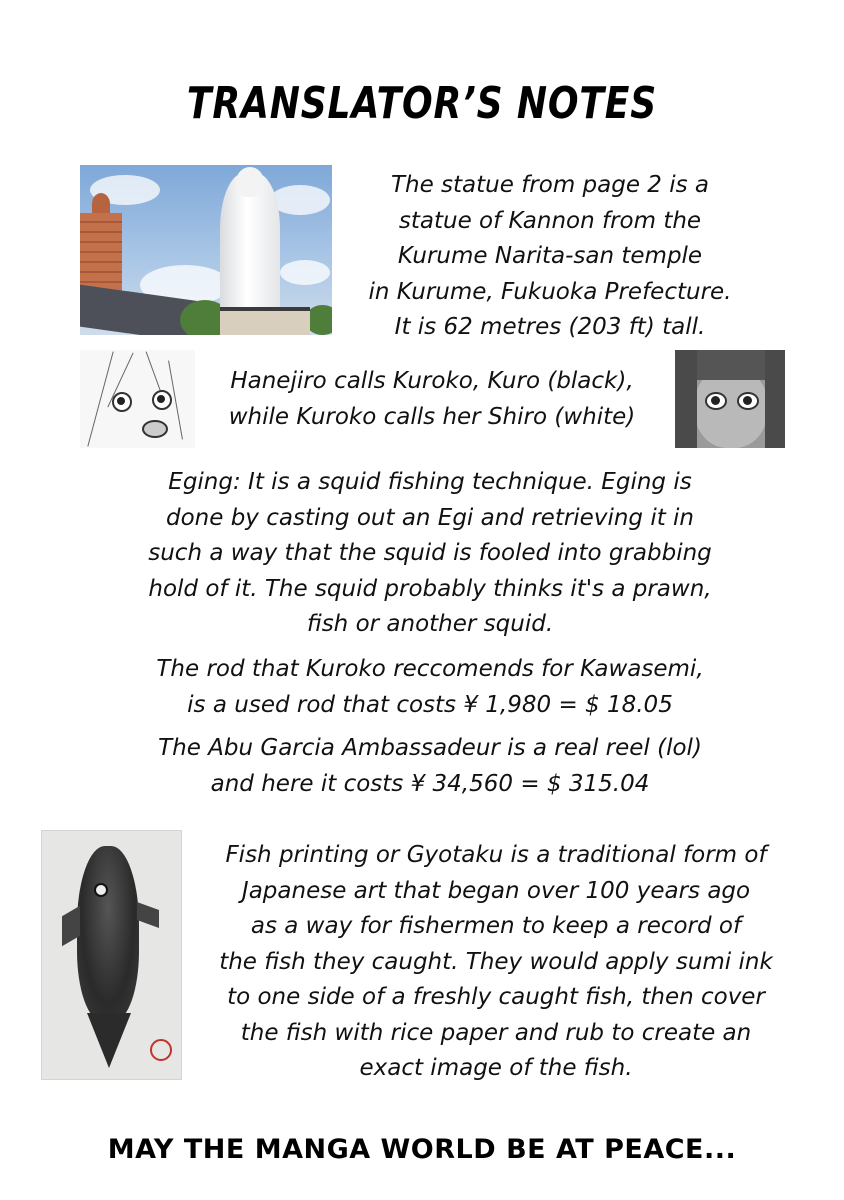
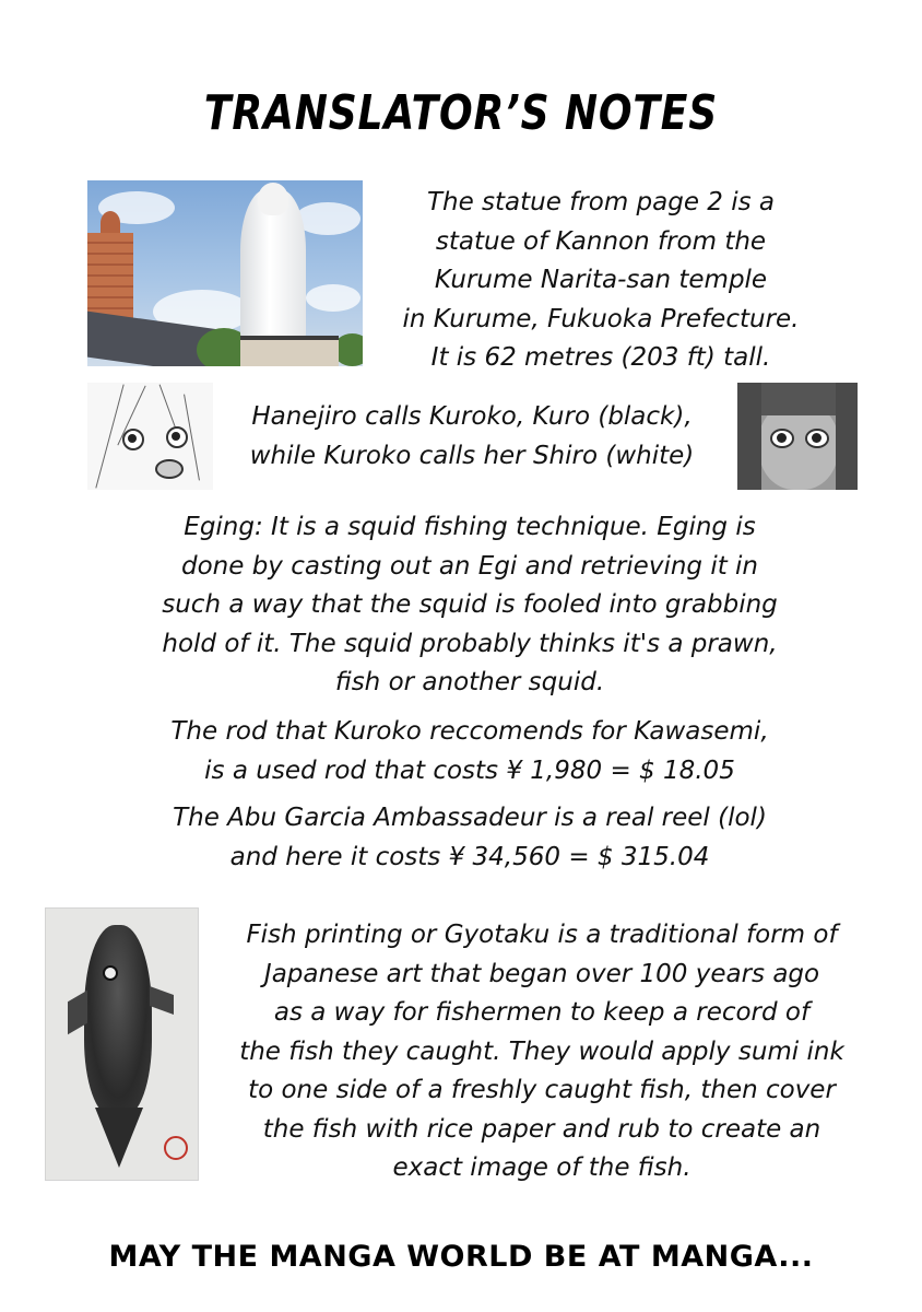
  TRANSLATOR’S NOTES
  The statue from page 2 is a
  statue of Kannon from the
  Kurume Narita-san temple
  in Kurume, Fukuoka Prefecture.
  It is 62 metres (203 ft) tall.
  Hanejiro calls Kuroko, Kuro (black),
  while Kuroko calls her Shiro (white)
  Eging: It is a squid fishing technique. Eging is
  done by casting out an Egi and retrieving it in
  such a way that the squid is fooled into grabbing
  hold of it. The squid probably thinks it's a prawn,
  fish or another squid.
  The rod that Kuroko reccomends for Kawasemi,
  is a used rod that costs ¥ 1,980 = $ 18.05
  The Abu Garcia Ambassadeur is a real reel (lol)
  and here it costs ¥ 34,560 = $ 315.04
  Fish printing or Gyotaku is a traditional form of
  Japanese art that began over 100 years ago
  as a way for fishermen to keep a record of
  the fish they caught. They would apply sumi ink
  to one side of a freshly caught fish, then cover
  the fish with rice paper and rub to create an
  exact image of the fish.
- MAY THE MANGA WORLD BE AT PEACE...
+ MAY THE MANGA WORLD BE AT MANGA...
